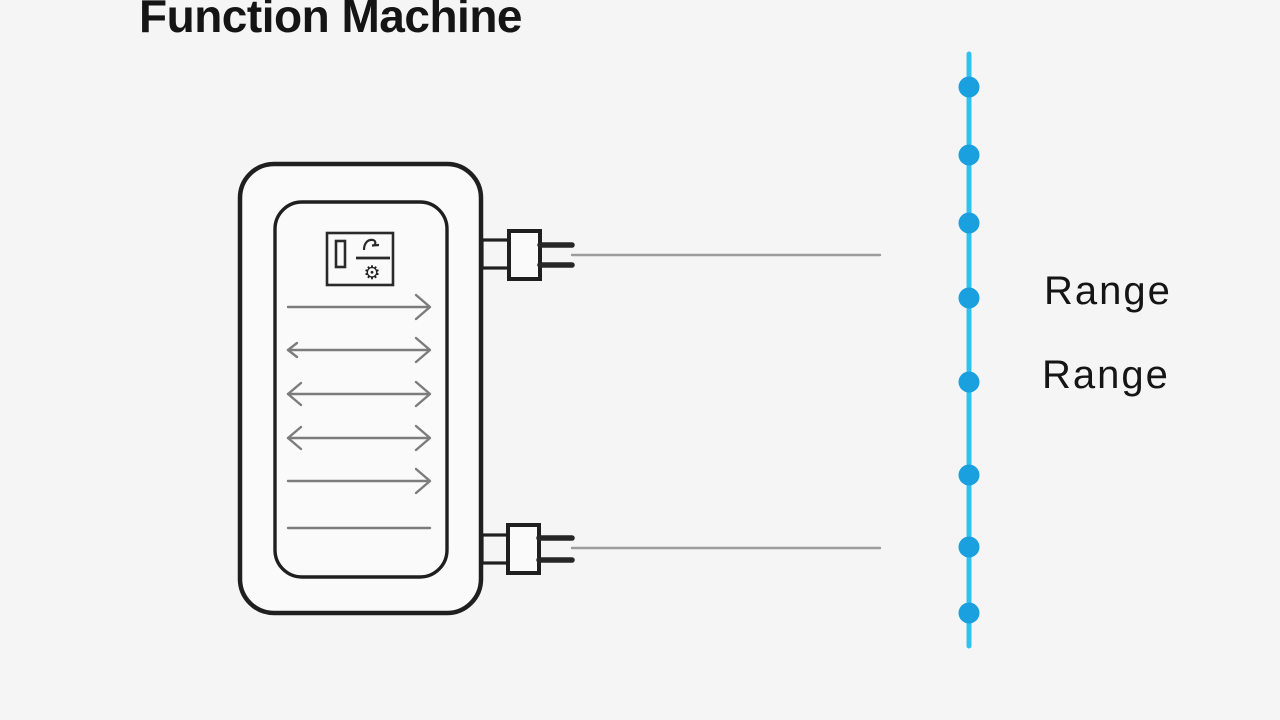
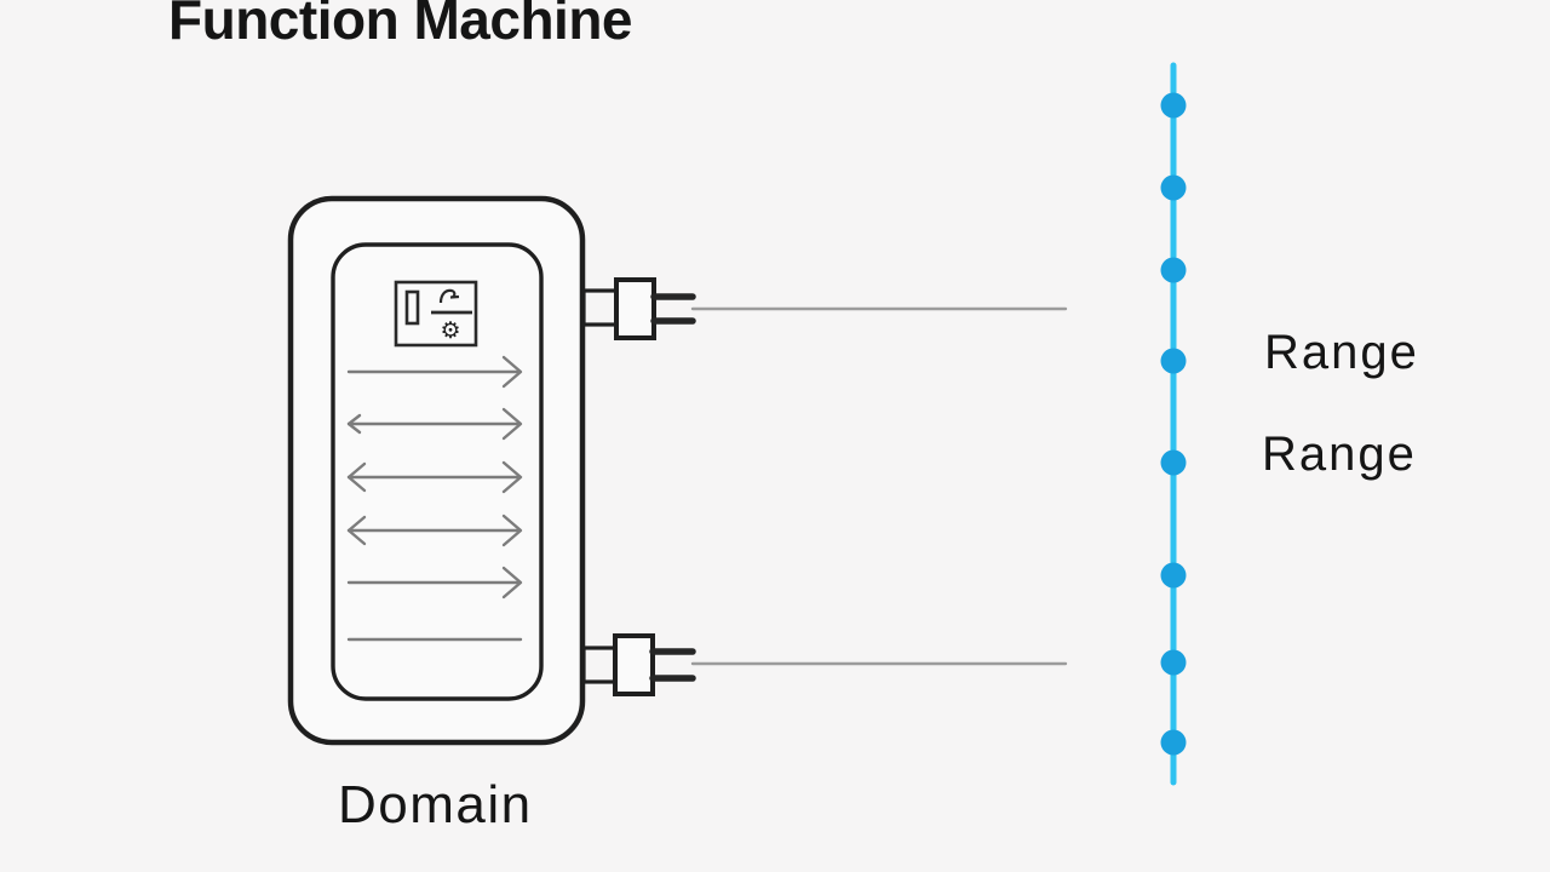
  ⚙
  Function Machine
+ Domain
  Range
  Range
